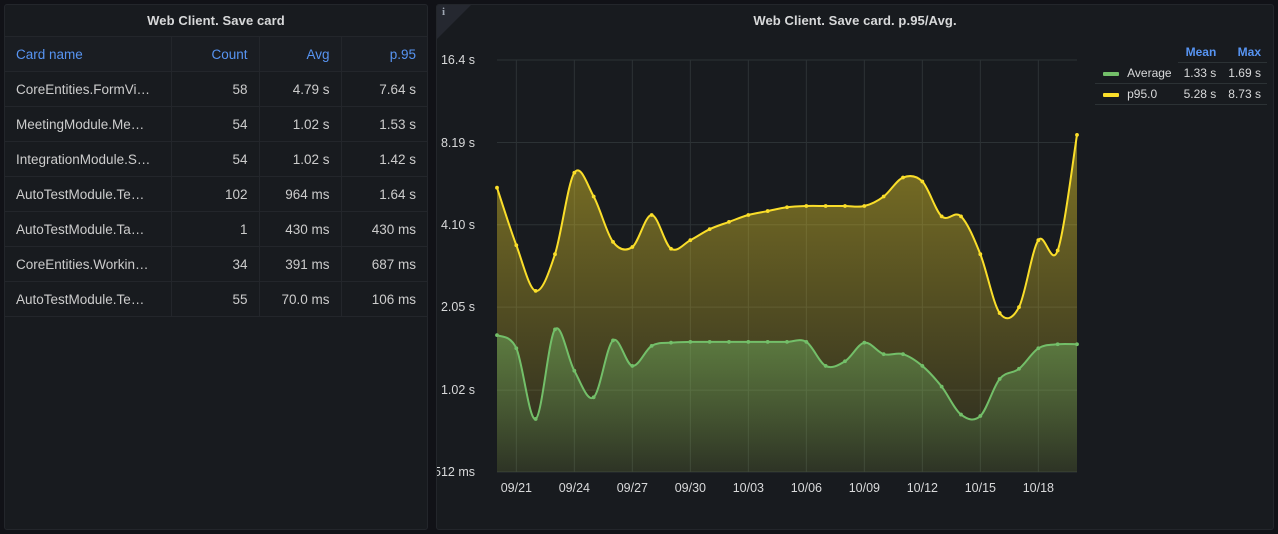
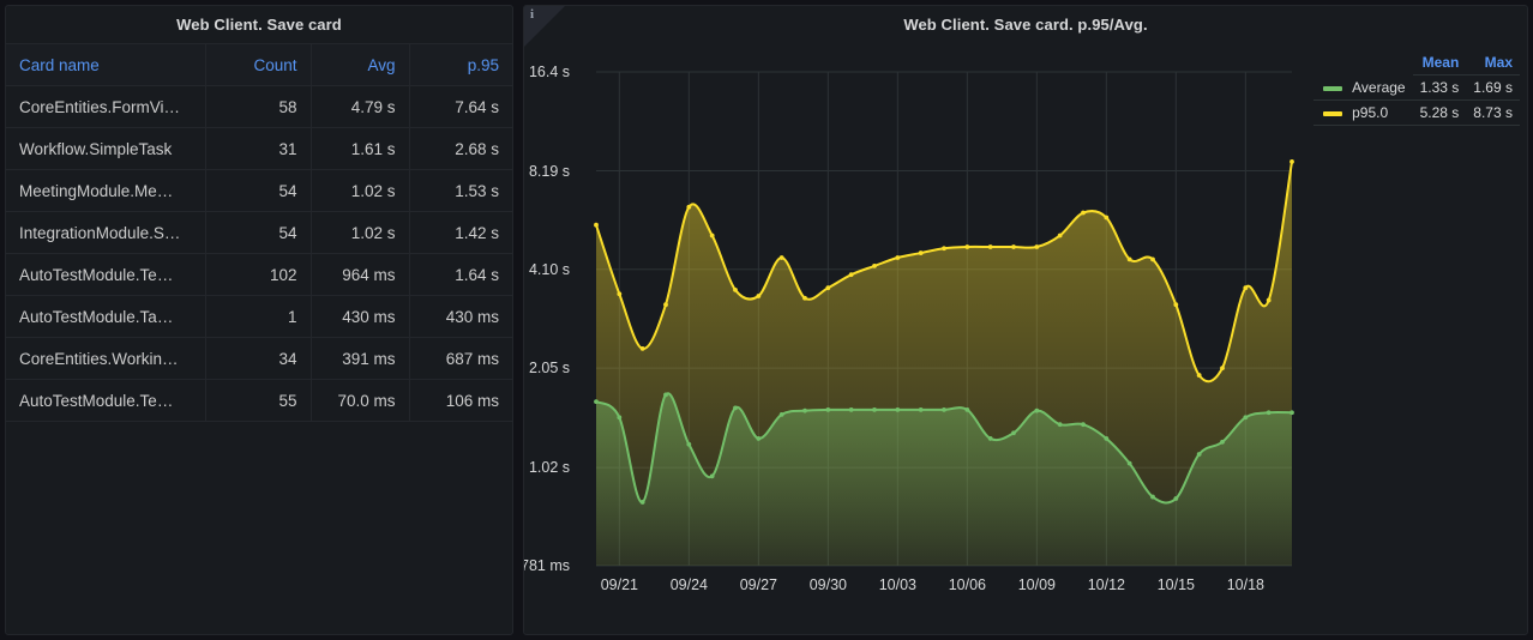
  Web Client. Save card
  Card name	Count	Avg	p.95
  CoreEntities.FormVi…	58	4.79 s	7.64 s
+ Workflow.SimpleTask	31	1.61 s	2.68 s
  MeetingModule.Me…	54	1.02 s	1.53 s
  IntegrationModule.S…	54	1.02 s	1.42 s
  AutoTestModule.Te…	102	964 ms	1.64 s
  AutoTestModule.Ta…	1	430 ms	430 ms
  CoreEntities.Workin…	34	391 ms	687 ms
  AutoTestModule.Te…	55	70.0 ms	106 ms
  i
  Web Client. Save card. p.95/Avg.
  		Mean	Max
  	Average	1.33 s	1.69 s
  	p95.0	5.28 s	8.73 s
- 512 ms
+ 781 ms
  1.02 s
  2.05 s
  4.10 s
  8.19 s
  16.4 s
  09/21
  09/24
  09/27
  09/30
  10/03
  10/06
  10/09
  10/12
  10/15
  10/18
